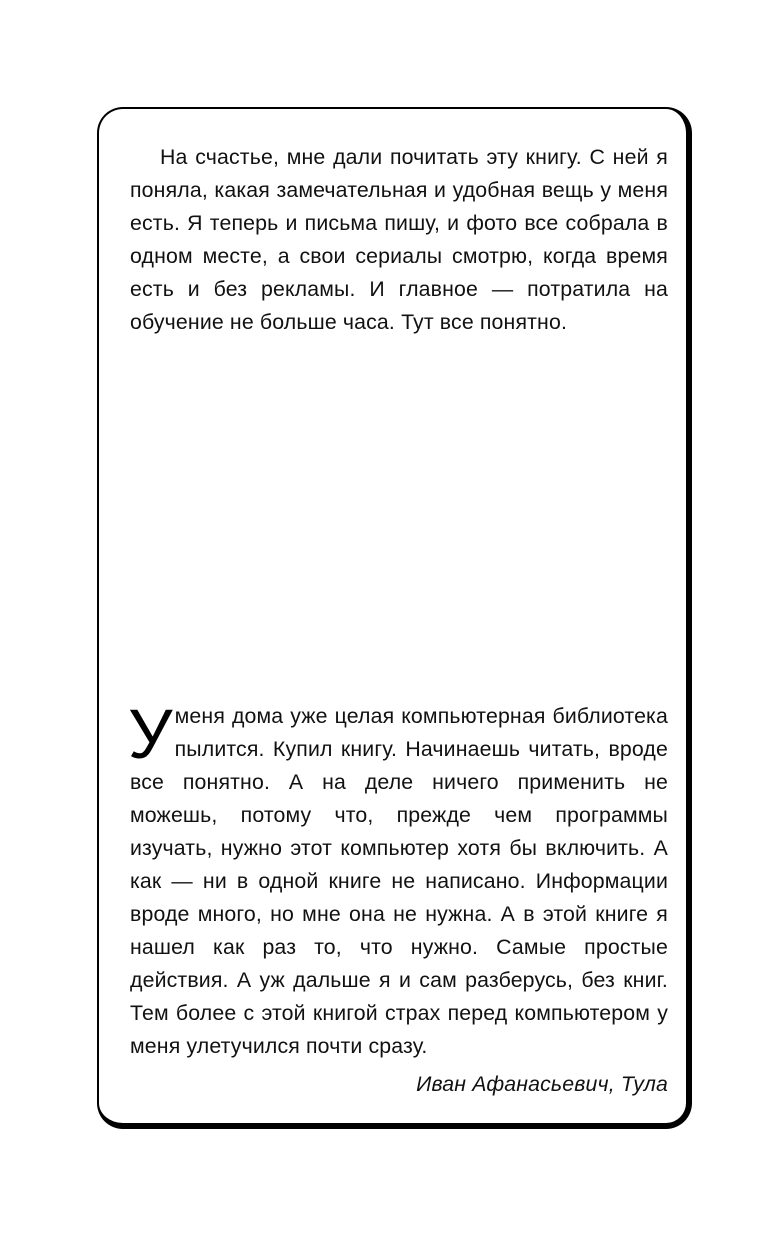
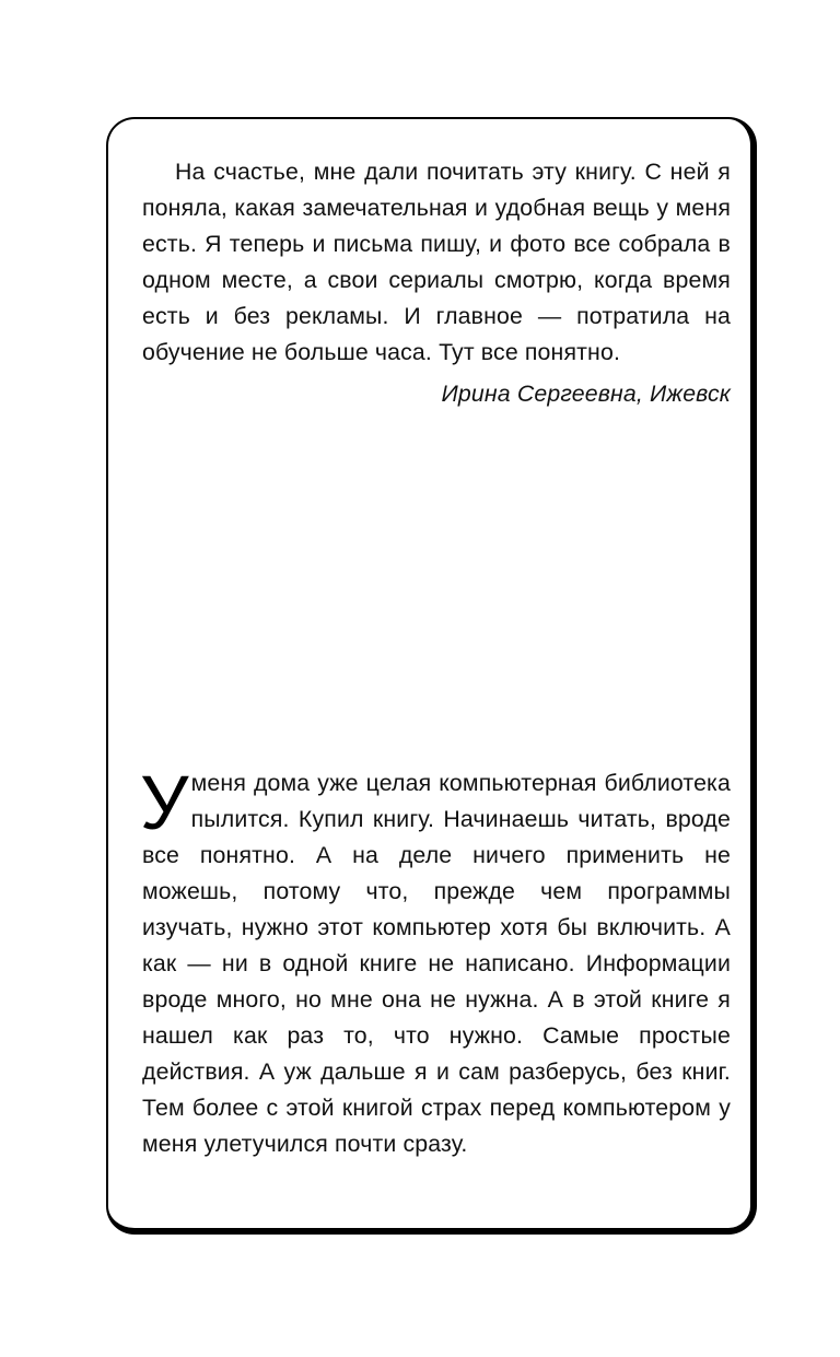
  На счастье, мне дали почитать эту книгу. С ней я поняла, какая замечательная и удобная вещь у меня есть. Я теперь и письма пишу, и фото все собрала в одном месте, а свои сериалы смотрю, когда время есть и без рекламы. И главное — потратила на обучение не больше часа. Тут все понятно.
+ Ирина Сергеевна, Ижевск
  У
  меня дома уже целая компьютерная библио­тека пылится. Купил книгу. Начинаешь читать, вроде все понятно. А на деле ничего применить не можешь, потому что, прежде чем программы изучать, нужно этот компьютер хотя бы включить. А как — ни в одной книге не написано. Информа­ции вроде много, но мне она не нужна. А в этой книге я нашел как раз то, что нужно. Самые про­стые действия. А уж дальше я и сам разберусь, без книг. Тем более с этой книгой страх перед компьютером у меня улетучился почти сразу.
- Иван Афанасьевич, Тула
